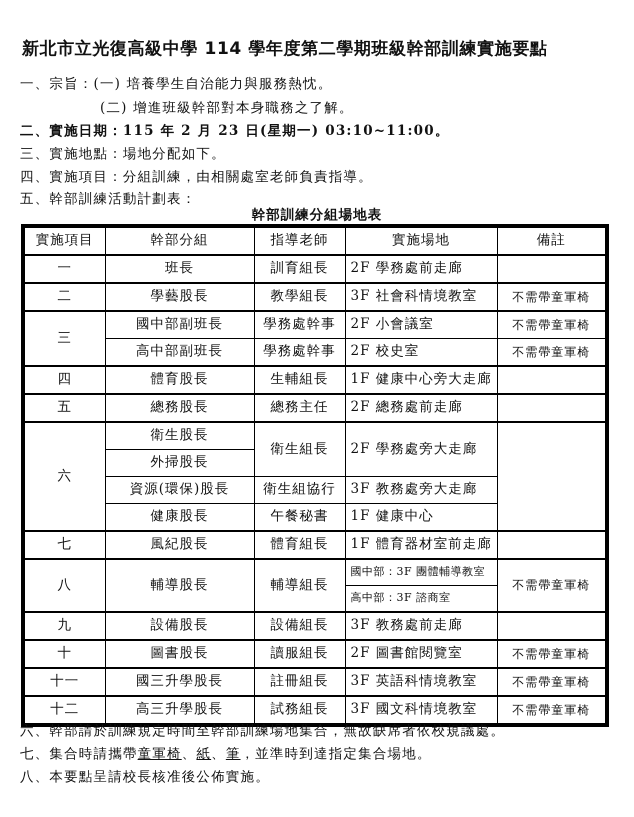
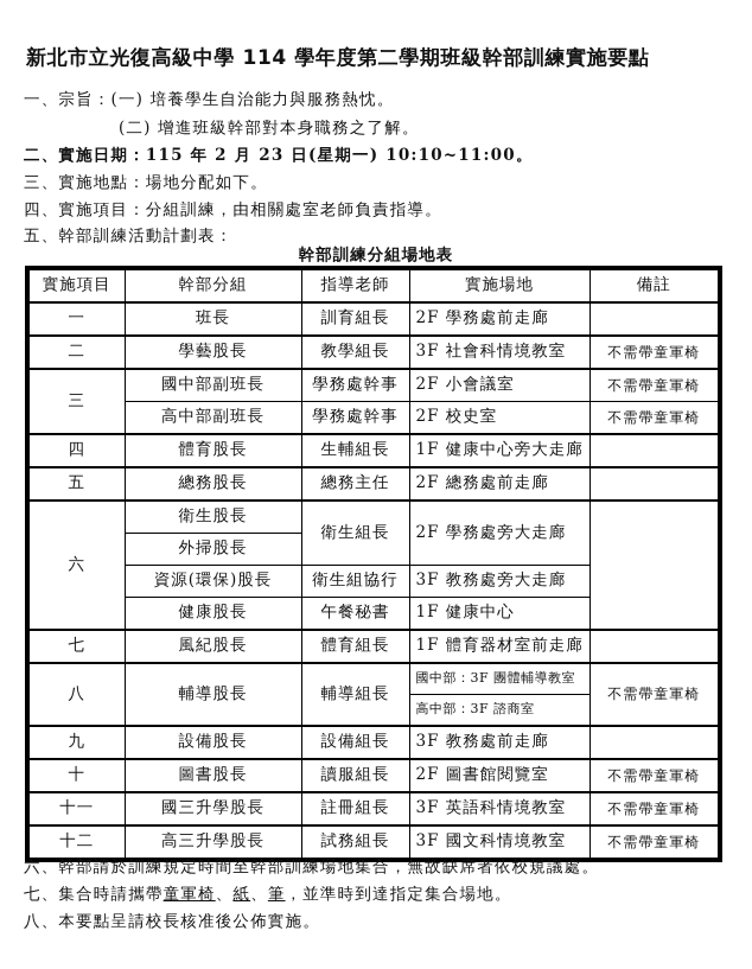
  新北市立光復高級中學 114 學年度第二學期班級幹部訓練實施要點
  一、宗旨：(一) 培養學生自治能力與服務熱忱。
  (二) 增進班級幹部對本身職務之了解。
- 二、實施日期：115 年 2 月 23 日(星期一) 03:10~11:00。
+ 二、實施日期：115 年 2 月 23 日(星期一) 10:10~11:00。
  三、實施地點：場地分配如下。
  四、實施項目：分組訓練，由相關處室老師負責指導。
  五、幹部訓練活動計劃表：
  幹部訓練分組場地表
  實施項目	幹部分組	指導老師	實施場地	備註
  一	班長	訓育組長	2F 學務處前走廊
  二	學藝股長	教學組長	3F 社會科情境教室	不需帶童軍椅
  三	國中部副班長	學務處幹事	2F 小會議室	不需帶童軍椅
  高中部副班長	學務處幹事	2F 校史室	不需帶童軍椅
  四	體育股長	生輔組長	1F 健康中心旁大走廊
  五	總務股長	總務主任	2F 總務處前走廊
  六	衛生股長	衛生組長	2F 學務處旁大走廊
  外掃股長
  資源(環保)股長	衛生組協行	3F 教務處旁大走廊
  健康股長	午餐秘書	1F 健康中心
  七	風紀股長	體育組長	1F 體育器材室前走廊
  八	輔導股長	輔導組長	國中部：3F 團體輔導教室	不需帶童軍椅
  高中部：3F 諮商室
  九	設備股長	設備組長	3F 教務處前走廊
  十	圖書股長	讀服組長	2F 圖書館閱覽室	不需帶童軍椅
  十一	國三升學股長	註冊組長	3F 英語科情境教室	不需帶童軍椅
  十二	高三升學股長	試務組長	3F 國文科情境教室	不需帶童軍椅
  六、幹部請於訓練規定時間至幹部訓練場地集合，無故缺席者依校規議處。
  七、集合時請攜帶童軍椅、紙、筆，並準時到達指定集合場地。
  八、本要點呈請校長核准後公佈實施。
